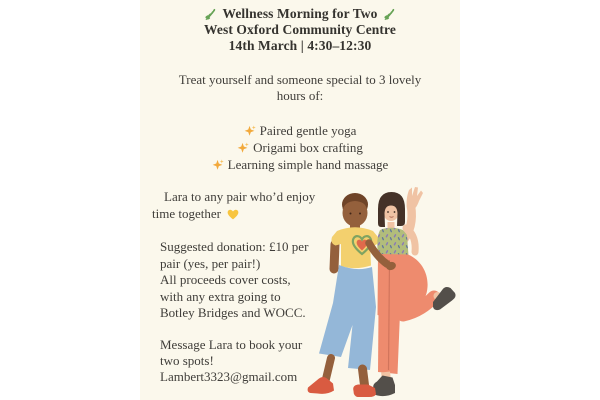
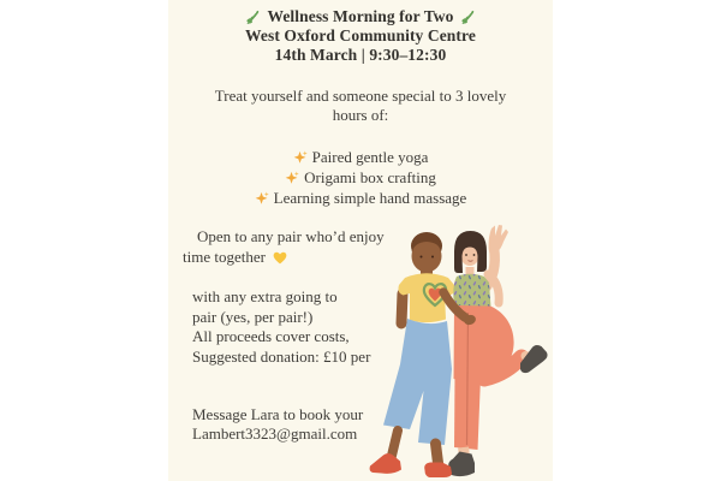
  Wellness Morning for Two
  West Oxford Community Centre
- 14th March | 4:30–12:30
+ 14th March | 9:30–12:30
  Treat yourself and someone special to 3 lovely
  hours of:
  Paired gentle yoga
  Origami box crafting
  Learning simple hand massage
- Lara to any pair who’d enjoy
+ Open to any pair who’d enjoy
  time together
- Suggested donation: £10 per
+ with any extra going to
  pair (yes, per pair!)
  All proceeds cover costs,
- with any extra going to
+ Suggested donation: £10 per
- Botley Bridges and WOCC.
  Message Lara to book your
- two spots!
  Lambert3323@gmail.com
